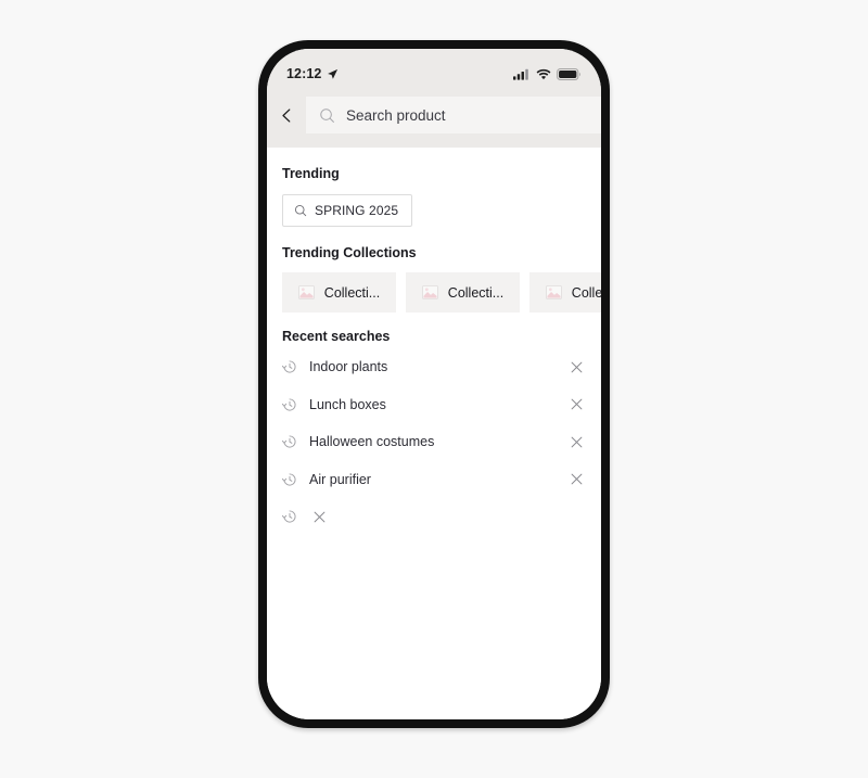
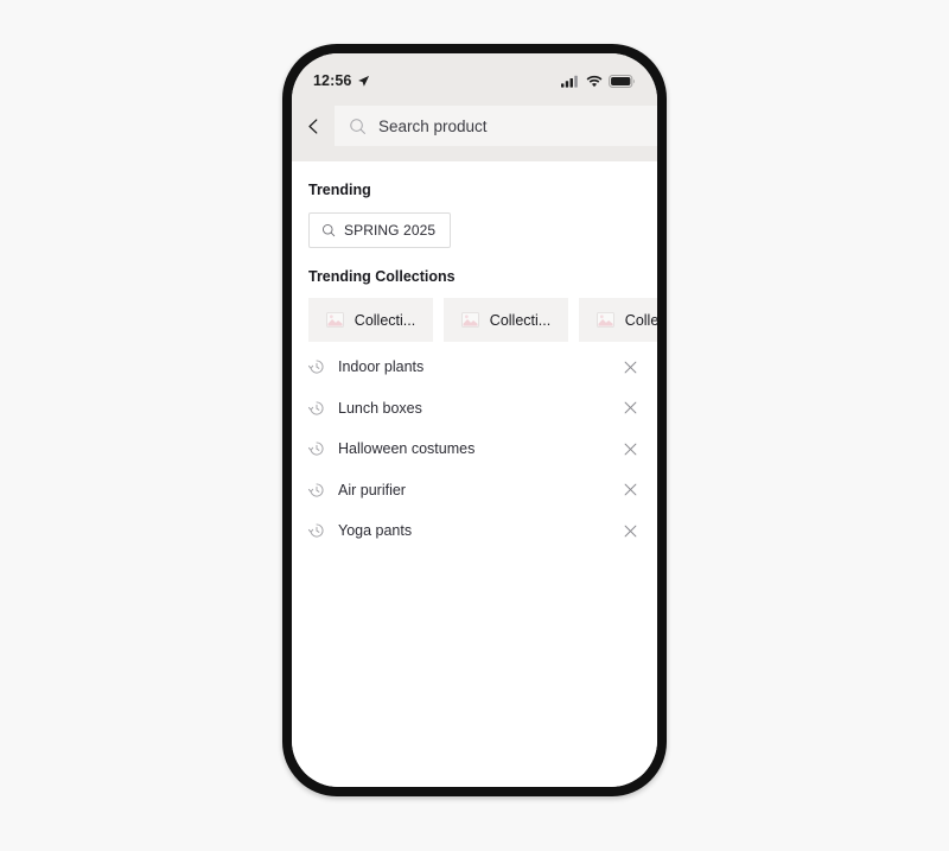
- 12:12
+ 12:56
  Search product
  Trending
  SPRING 2025
  Trending Collections
  Collecti...
  Collecti...
- Recent searches
  Indoor plants
  Lunch boxes
  Halloween costumes
  Air purifier
+ Yoga pants
